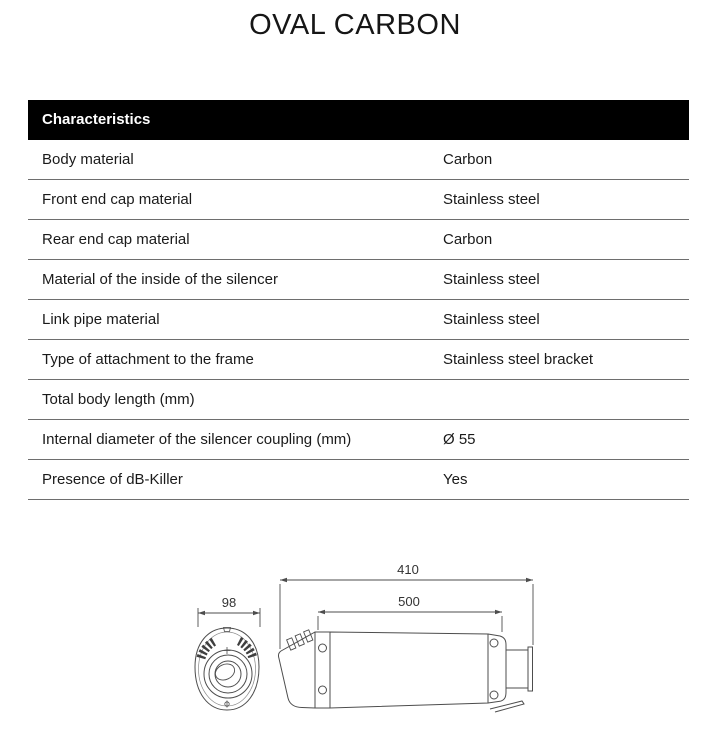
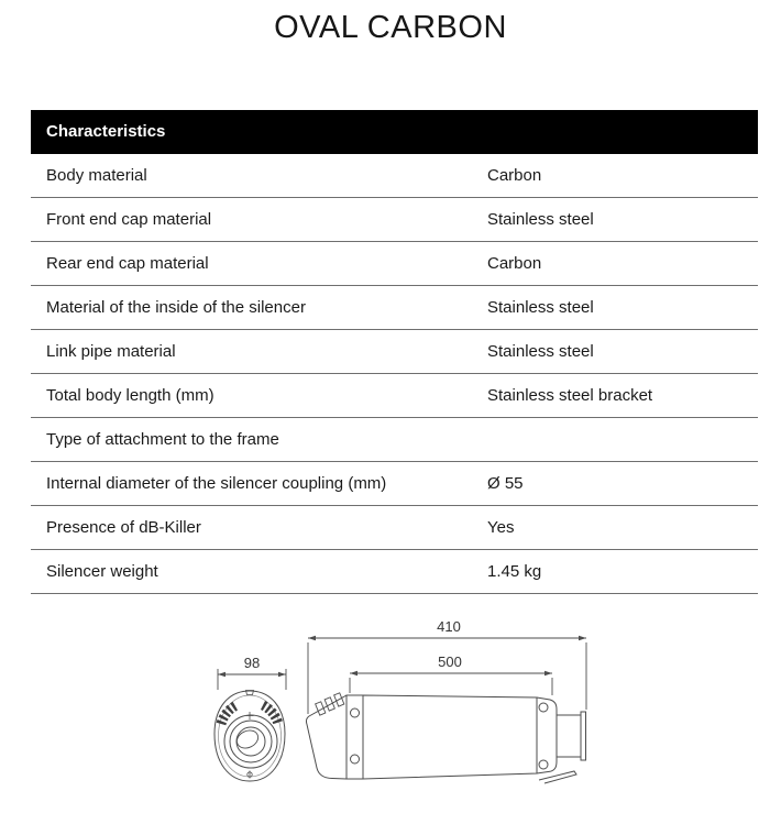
  OVAL CARBON
  Characteristics
  Body material
  Carbon
  Front end cap material
  Stainless steel
  Rear end cap material
  Carbon
  Material of the inside of the silencer
  Stainless steel
  Link pipe material
  Stainless steel
- Type of attachment to the frame
+ Total body length (mm)
  Stainless steel bracket
- Total body length (mm)
+ Type of attachment to the frame
  Internal diameter of the silencer coupling (mm)
  Ø 55
  Presence of dB-Killer
  Yes
+ Silencer weight
+ 1.45 kg
  98
  410
  500
